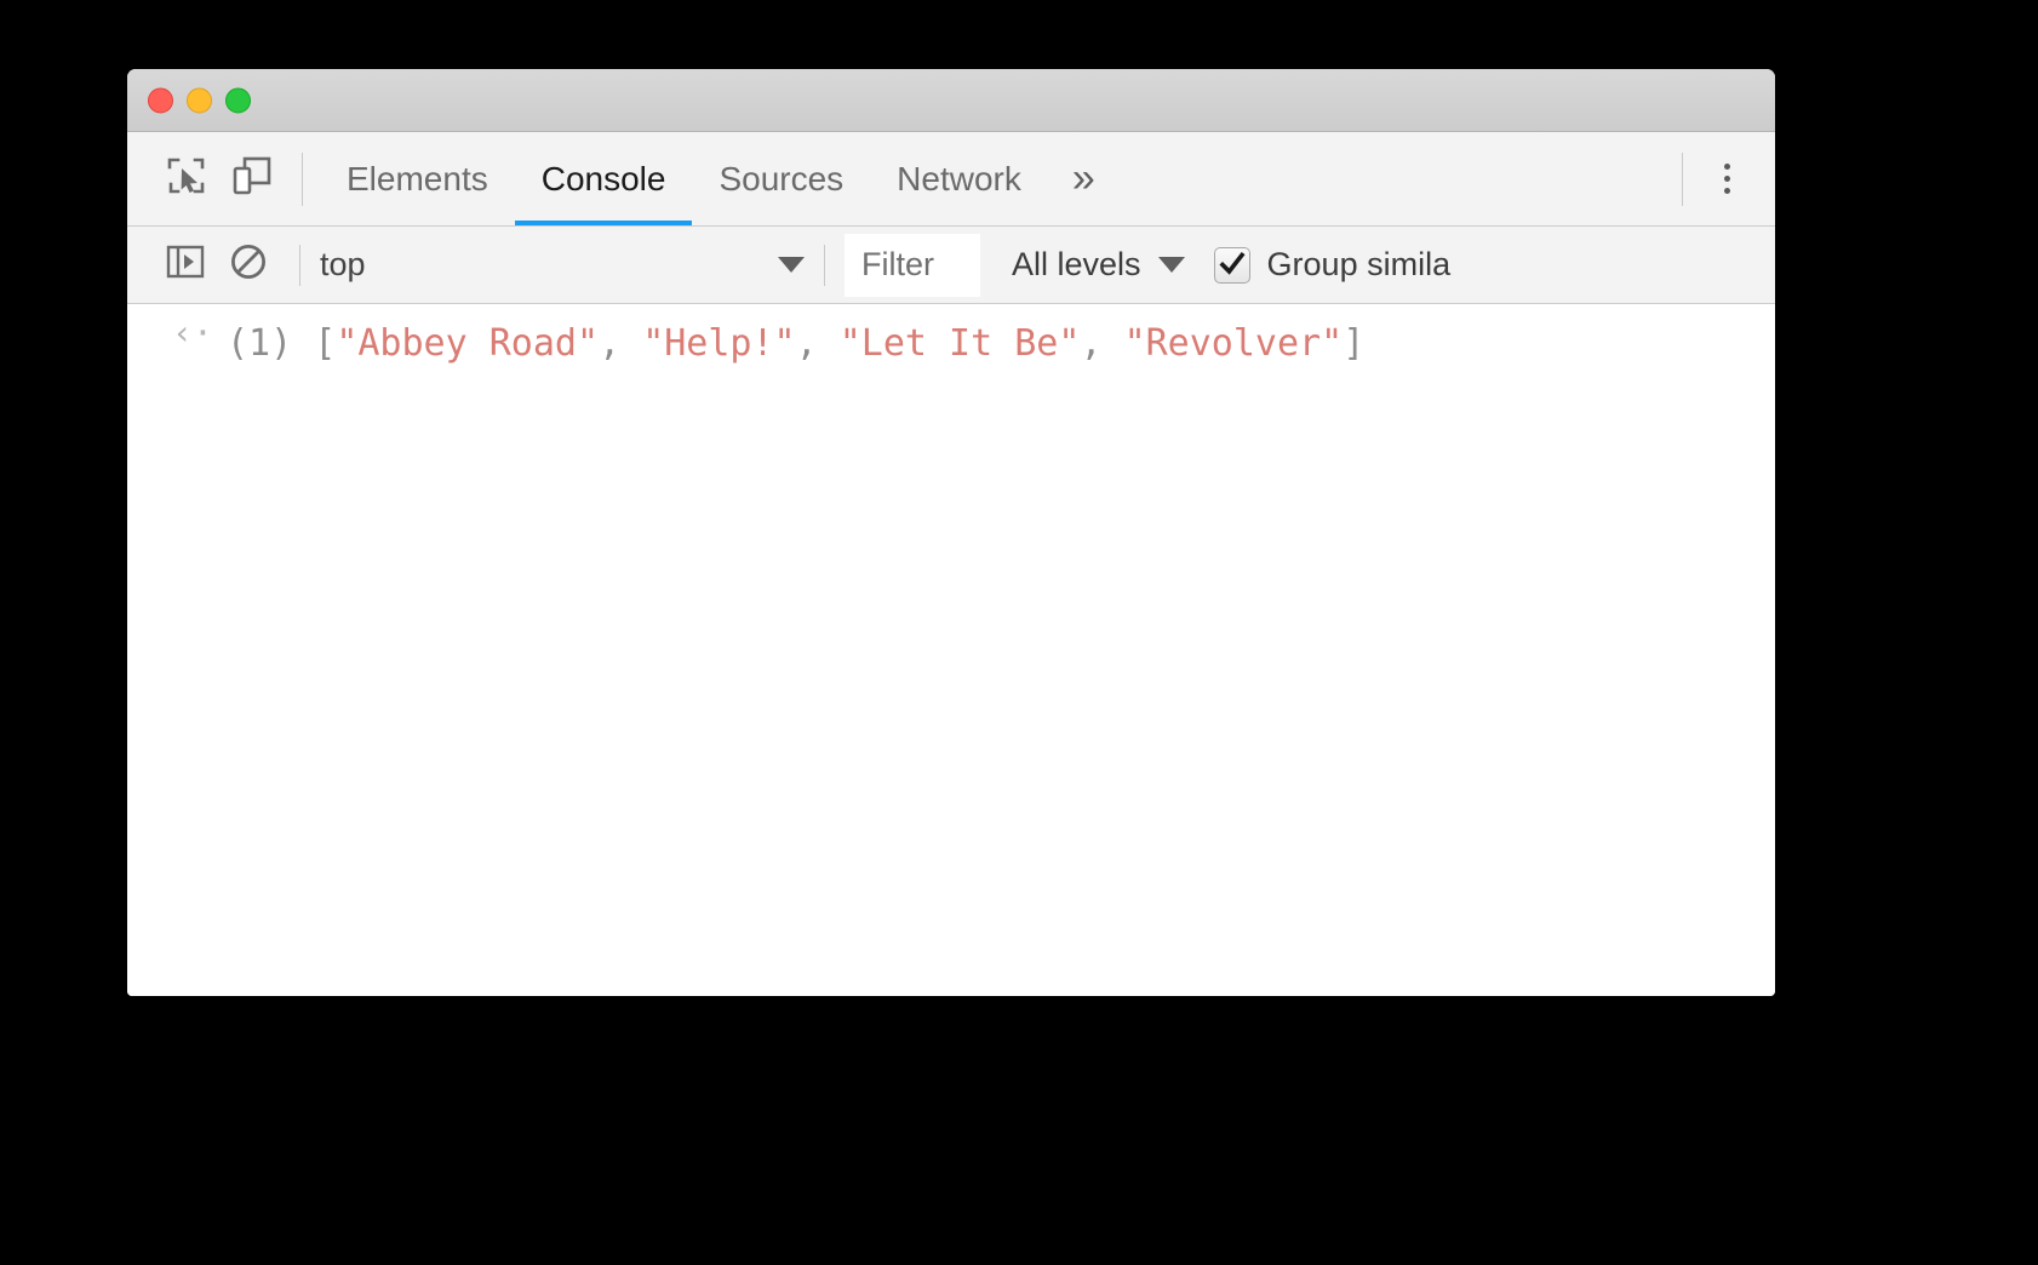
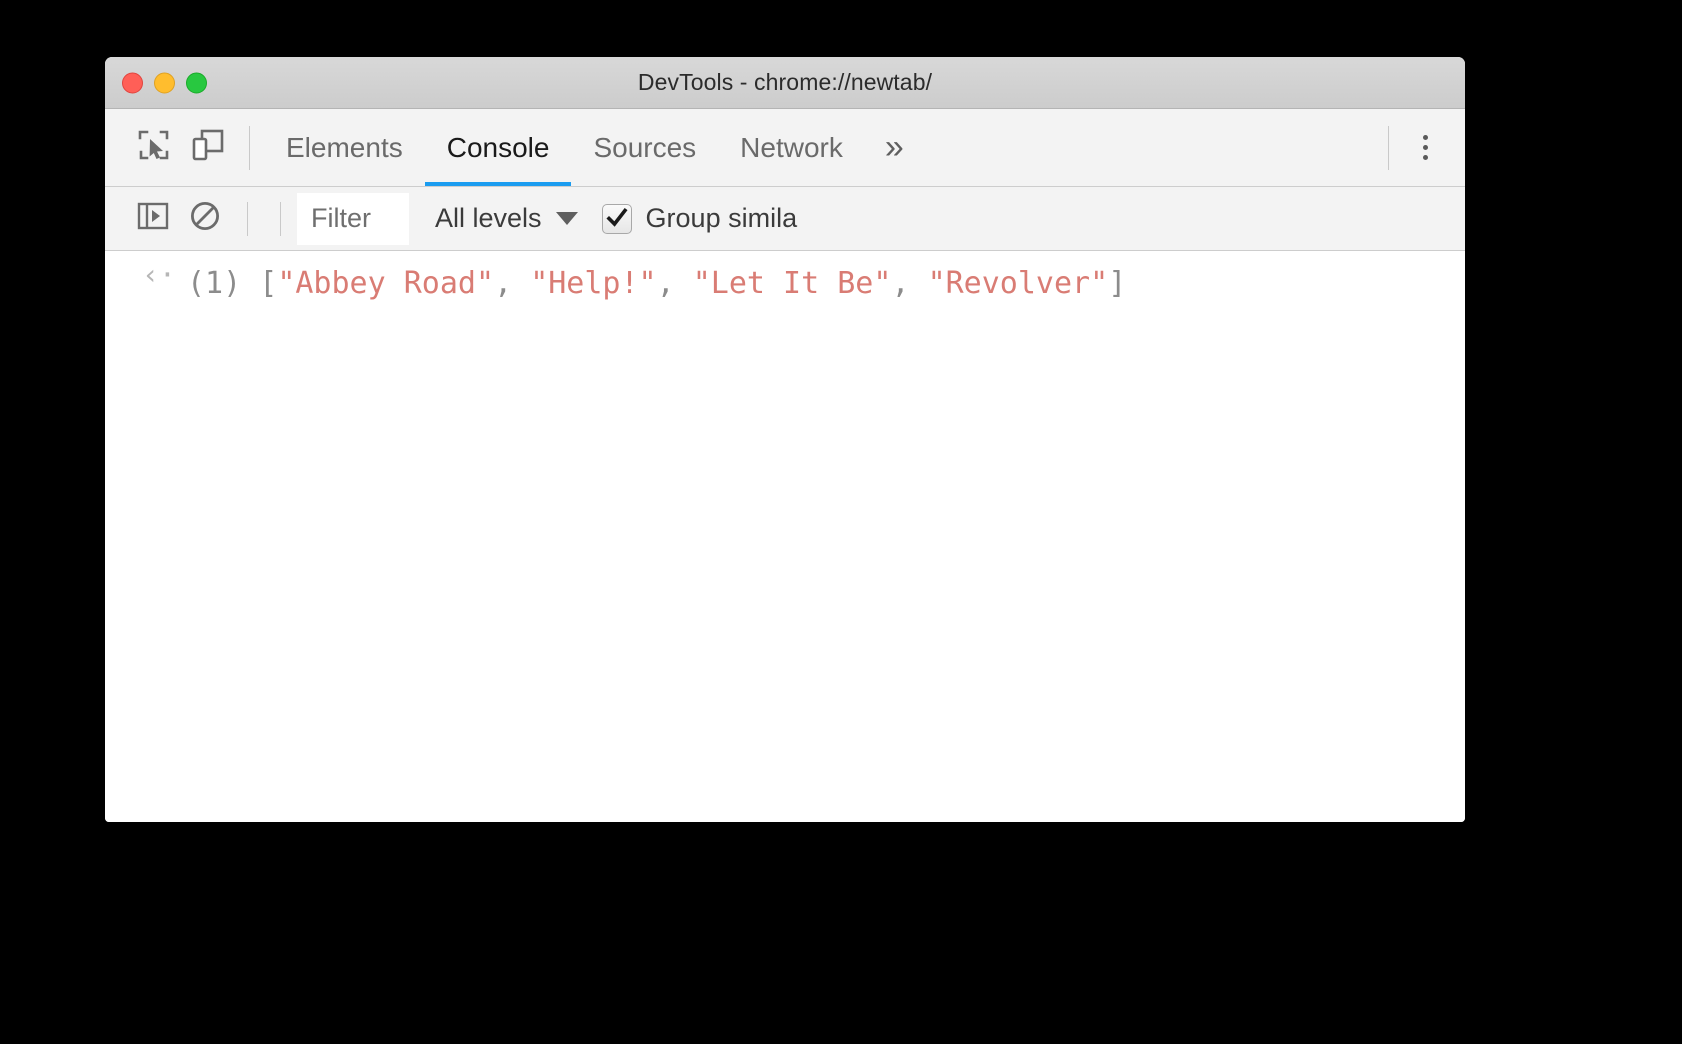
+ DevTools - chrome://newtab/
  Elements
  Console
  Sources
  Network
  »
- top
  Filter
  All levels
  Group simila
  ‹·
  (1) ["Abbey Road", "Help!", "Let It Be", "Revolver"]
